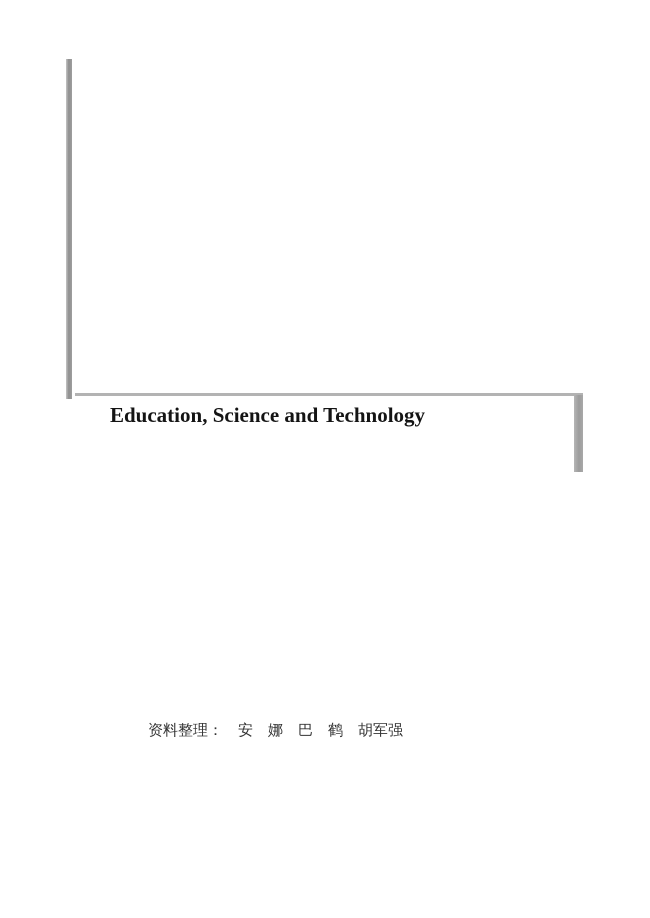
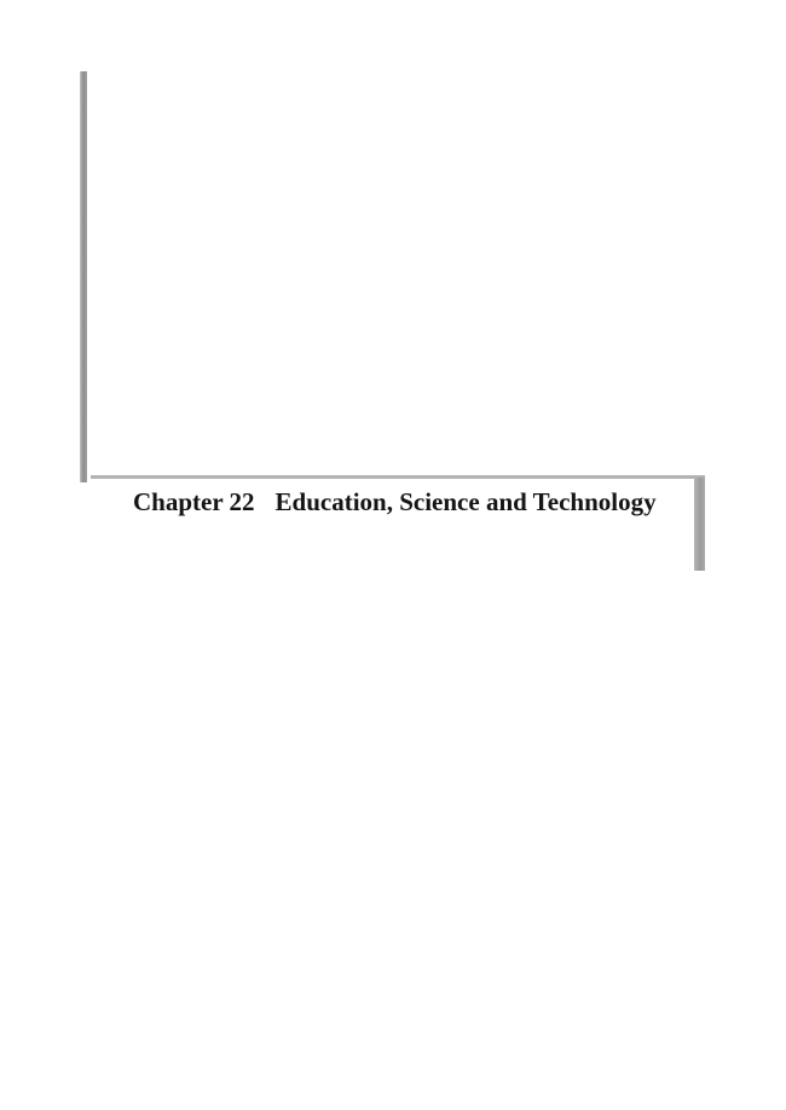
+ Chapter 22
  Education, Science and Technology
- 资料整理：
- 安 娜
- 巴 鹤
- 胡军强
